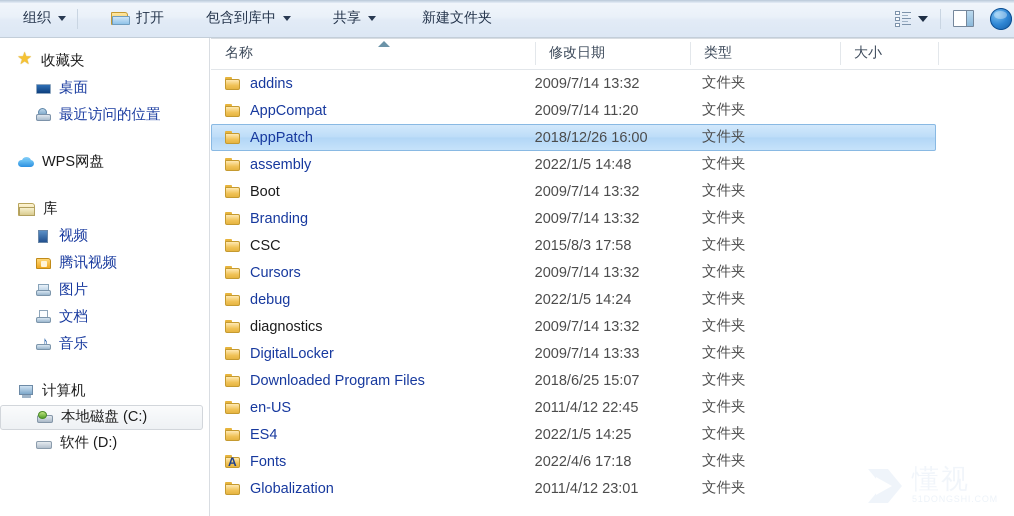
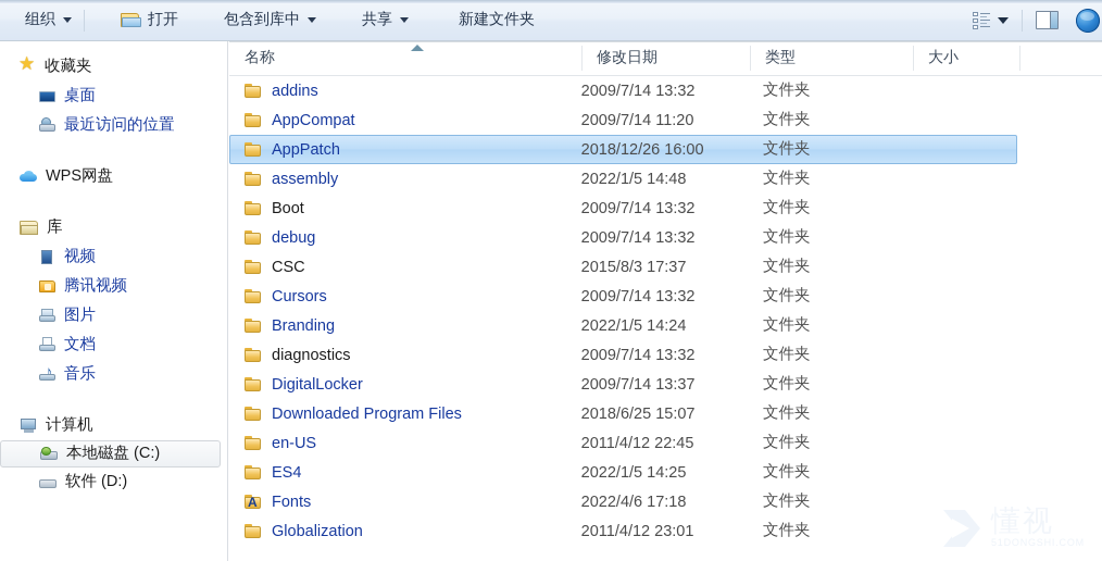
  组织
  打开
  包含到库中
  共享
  新建文件夹
  收藏夹
  桌面
  最近访问的位置
  WPS网盘
  库
  视频
  腾讯视频
  图片
  文档
  ♪
  音乐
  计算机
  本地磁盘 (C:)
  软件 (D:)
  名称
  修改日期
  类型
  大小
  addins
  2009/7/14 13:32
  文件夹
  AppCompat
  2009/7/14 11:20
  文件夹
  AppPatch
  2018/12/26 16:00
  文件夹
  assembly
  2022/1/5 14:48
  文件夹
  Boot
  2009/7/14 13:32
  文件夹
- Branding
+ debug
  2009/7/14 13:32
  文件夹
  CSC
- 2015/8/3 17:58
+ 2015/8/3 17:37
  文件夹
  Cursors
  2009/7/14 13:32
  文件夹
- debug
+ Branding
  2022/1/5 14:24
  文件夹
  diagnostics
  2009/7/14 13:32
  文件夹
  DigitalLocker
- 2009/7/14 13:33
+ 2009/7/14 13:37
  文件夹
  Downloaded Program Files
  2018/6/25 15:07
  文件夹
  en-US
  2011/4/12 22:45
  文件夹
  ES4
  2022/1/5 14:25
  文件夹
  A
  Fonts
  2022/4/6 17:18
  文件夹
  Globalization
  2011/4/12 23:01
  文件夹
